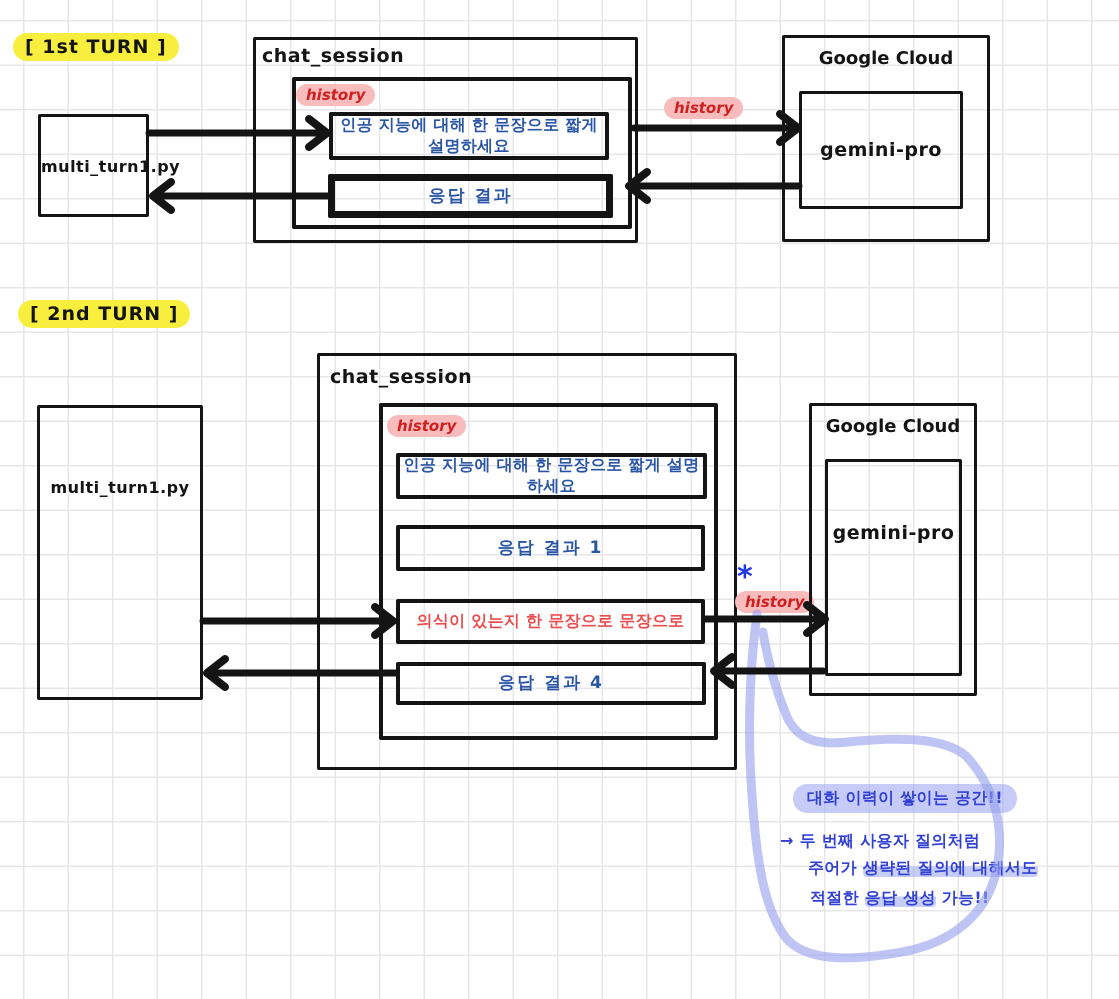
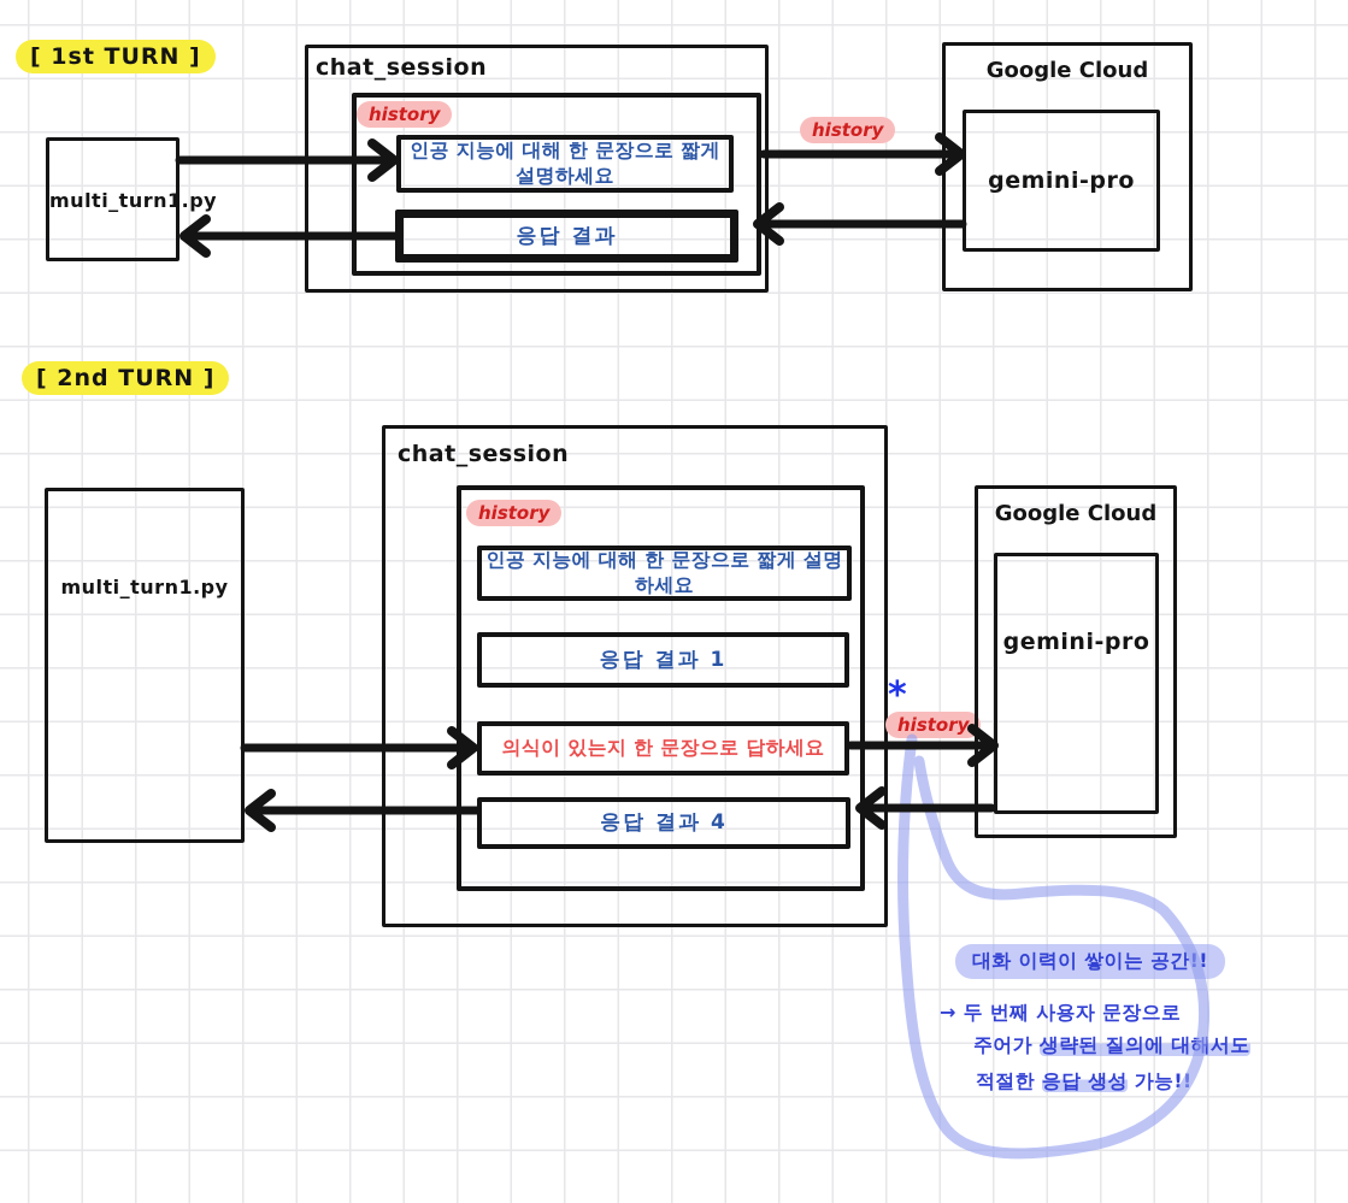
  [ 1st TURN ]
  multi_turn1
  chat_session
  history
  인공 지능에 대해 한 문장으로 짧게 설명하세요
  응답 결과
  history
  Google Cloud
  gemini-pro
  [ 2nd TURN ]
  multi_turn1.py
  chat_session
  history
  인공 지능에 대해 한 문장으로 짧게 설명하세요
  응답 결과 1
- 의식이 있는지 한 문장으로 문장으로
+ 의식이 있는지 한 문장으로 답하세요
  응답 결과 4
  *
  history
  Google Cloud
  gemini-pro
  대화 이력이 쌓이는 공간!!
- → 두 번째 사용자 질의처럼
+ → 두 번째 사용자 문장으로
  주어가 생략된 질의에 대해서도
  적절한 응답 생성 가능!!
